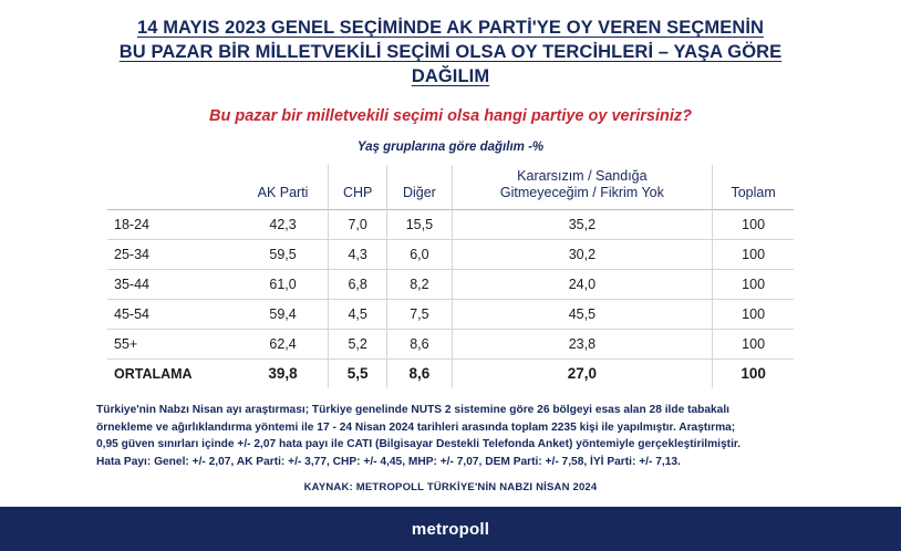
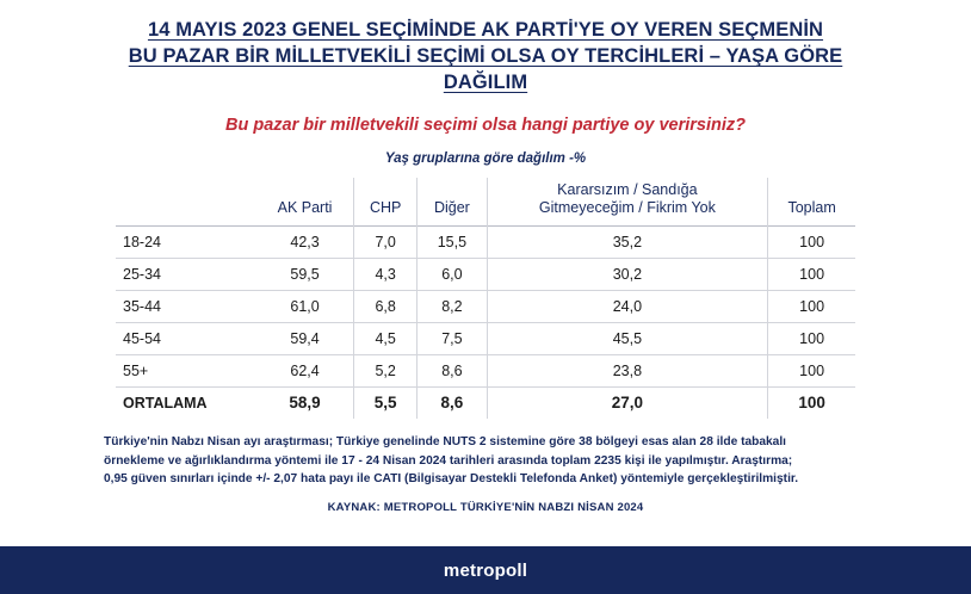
  14 MAYIS 2023 GENEL SEÇİMİNDE AK PARTİ'YE OY VEREN SEÇMENİN
  BU PAZAR BİR MİLLETVEKİLİ SEÇİMİ OLSA OY TERCİHLERİ – YAŞA GÖRE
  DAĞILIM
  Bu pazar bir milletvekili seçimi olsa hangi partiye oy verirsiniz?
  Yaş gruplarına göre dağılım -%
  	AK Parti	CHP	Diğer	Kararsızım / Sandığa Gitmeyeceğim / Fikrim Yok	Toplam
  18-24	42,3	7,0	15,5	35,2	100
  25-34	59,5	4,3	6,0	30,2	100
  35-44	61,0	6,8	8,2	24,0	100
  45-54	59,4	4,5	7,5	45,5	100
  55+	62,4	5,2	8,6	23,8	100
- ORTALAMA	39,8	5,5	8,6	27,0	100
+ ORTALAMA	58,9	5,5	8,6	27,0	100
- Türkiye'nin Nabzı Nisan ayı araştırması; Türkiye genelinde NUTS 2 sistemine göre 26 bölgeyi esas alan 28 ilde tabakalı
+ Türkiye'nin Nabzı Nisan ayı araştırması; Türkiye genelinde NUTS 2 sistemine göre 38 bölgeyi esas alan 28 ilde tabakalı
  örnekleme ve ağırlıklandırma yöntemi ile 17 - 24 Nisan 2024 tarihleri arasında toplam 2235 kişi ile yapılmıştır. Araştırma;
  0,95 güven sınırları içinde +/- 2,07 hata payı ile CATI (Bilgisayar Destekli Telefonda Anket) yöntemiyle gerçekleştirilmiştir.
- Hata Payı: Genel: +/- 2,07, AK Parti: +/- 3,77, CHP: +/- 4,45, MHP: +/- 7,07, DEM Parti: +/- 7,58, İYİ Parti: +/- 7,13.
  KAYNAK: METROPOLL TÜRKİYE'NİN NABZI NİSAN 2024
  metropoll
